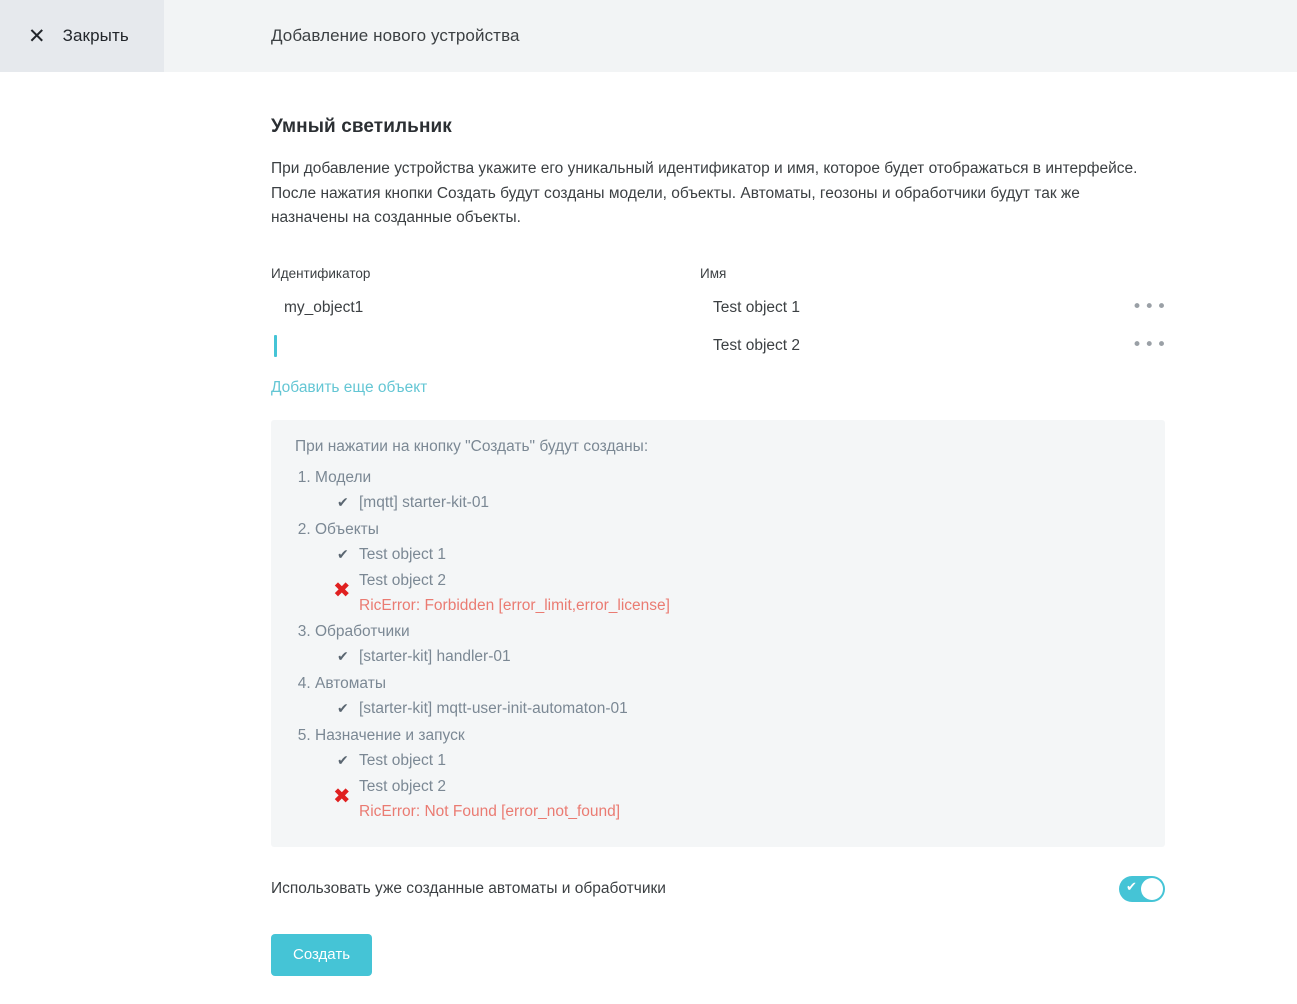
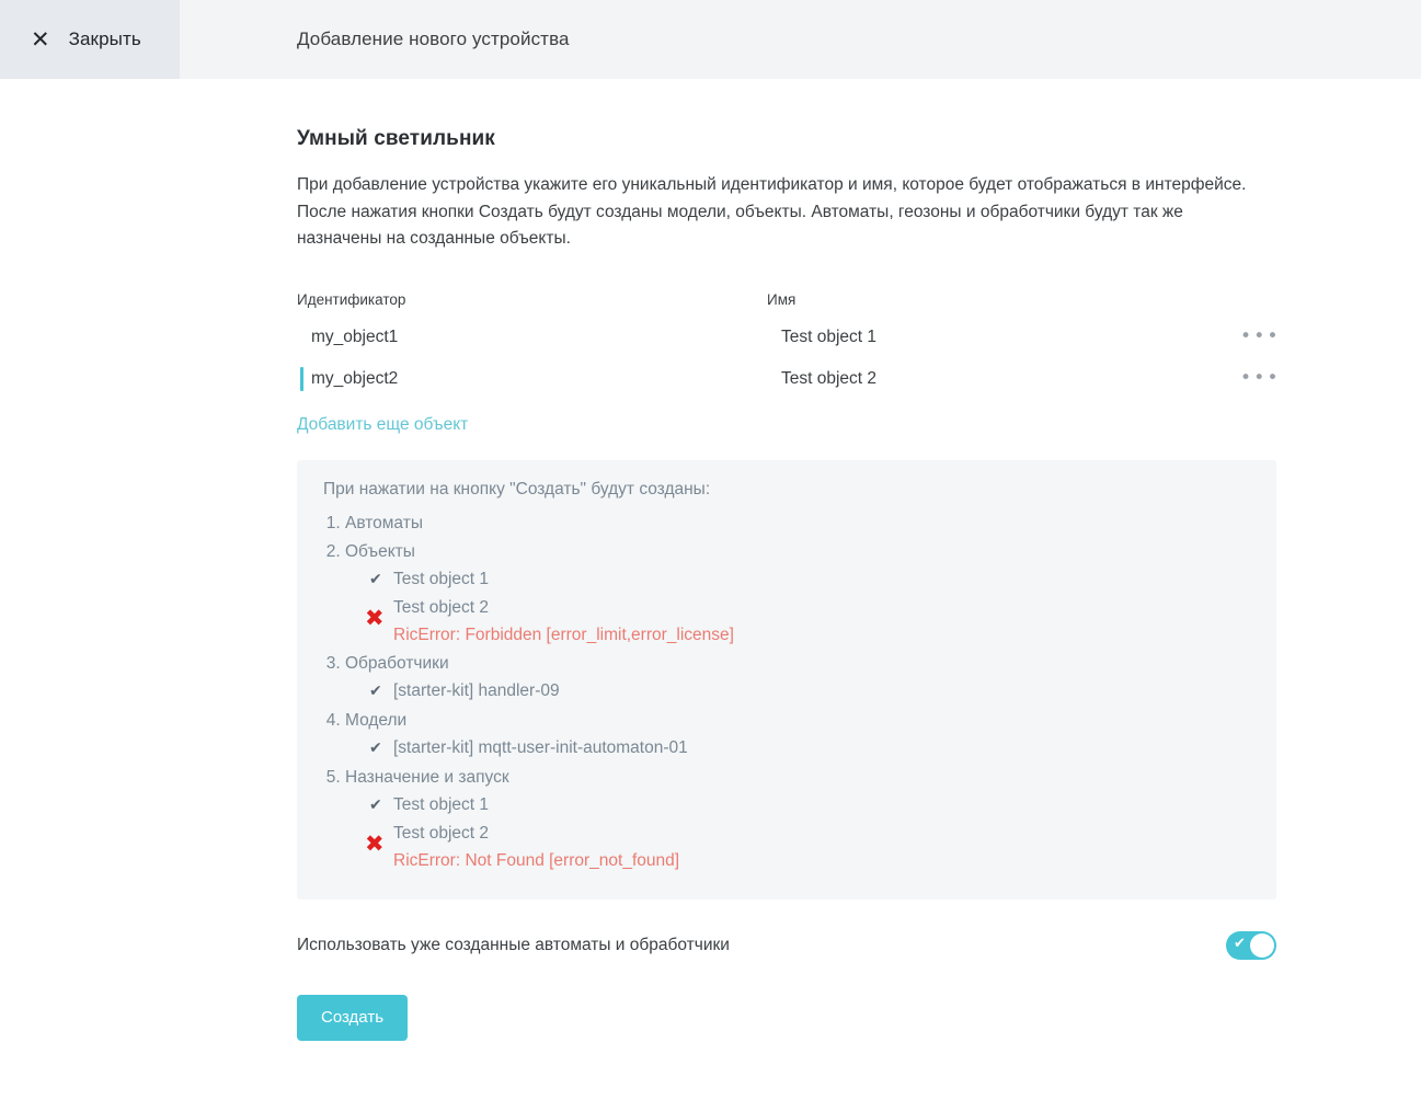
  ✕
  Закрыть
  Добавление нового устройства
  Умный светильник
  При добавление устройства укажите его уникальный идентификатор и имя, которое будет отображаться в интерфейсе. После нажатия кнопки Создать будут созданы модели, объекты. Автоматы, геозоны и обработчики будут так же назначены на созданные объекты.
  Идентификатор
  Имя
  my_object1
  Test object 1
  •••
+ my_object2
  Test object 2
  •••
  Добавить еще объект
  При нажатии на кнопку "Создать" будут созданы:
- Модели
+ Автоматы
- ✔ [mqtt] starter-kit-01
  Объекты
  ✔ Test object 1
  ✖
  Test object 2
  RicError: Forbidden [error_limit,error_license]
  Обработчики
- ✔ [starter-kit] handler-01
+ ✔ [starter-kit] handler-09
- Автоматы
+ Модели
  ✔ [starter-kit] mqtt-user-init-automaton-01
  Назначение и запуск
  ✔ Test object 1
  ✖
  Test object 2
  RicError: Not Found [error_not_found]
  Использовать уже созданные автоматы и обработчики
  ✔
  Создать
